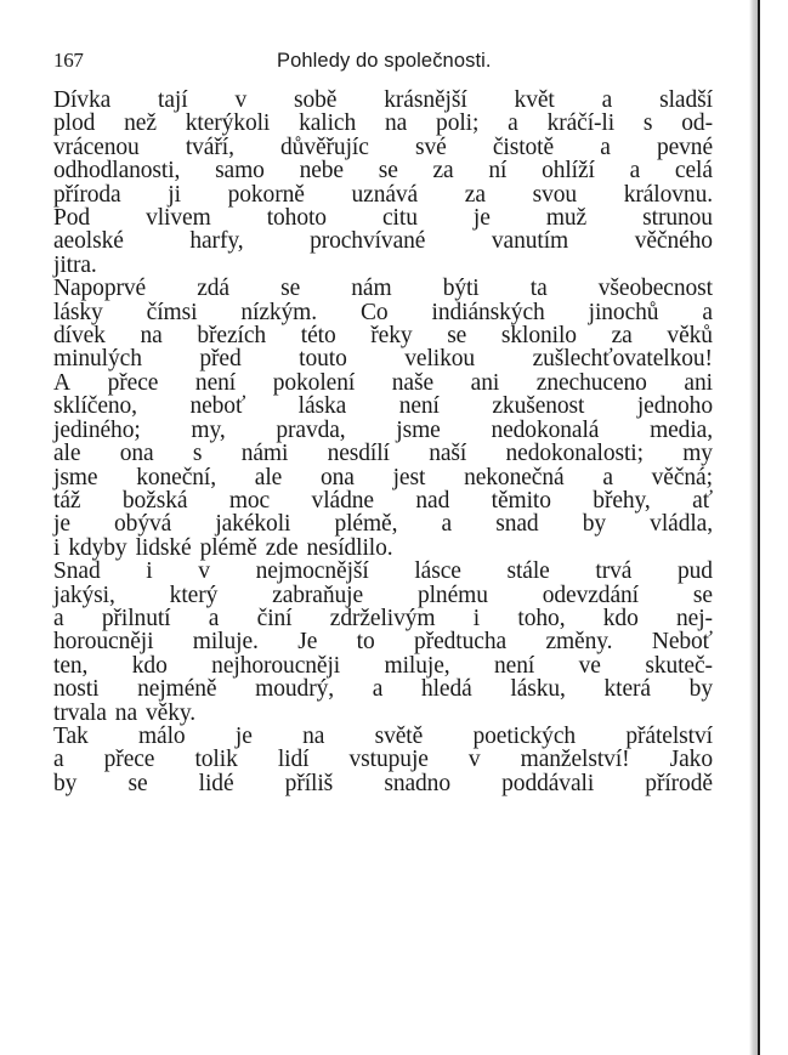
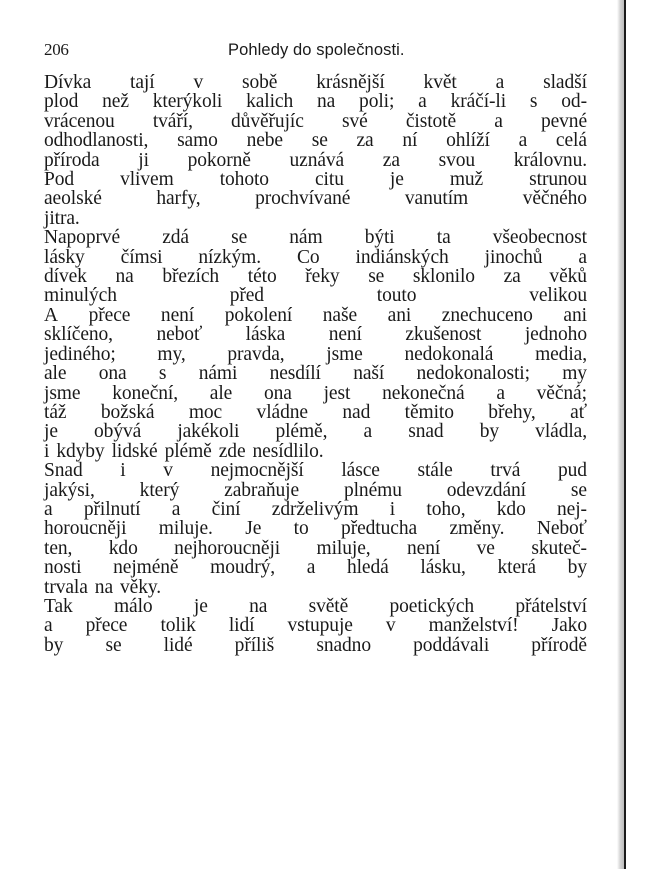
- 167
+ 206
  Pohledy do společnosti.
  Dívka
  tají
  v
  sobě
  krásnější
  květ
  a
  sladší
  plod
  než
  kterýkoli
  kalich
  na
  poli;
  a
  kráčí-li
  s
  od-
  vrácenou
  tváří,
  důvěřujíc
  své
  čistotě
  a
  pevné
  odhodlanosti,
  samo
  nebe
  se
  za
  ní
  ohlíží
  a
  celá
  příroda
  ji
  pokorně
  uznává
  za
  svou
  královnu.
  Pod
  vlivem
  tohoto
  citu
  je
  muž
  strunou
  aeolské
  harfy,
  prochvívané
  vanutím
  věčného
  jitra.
  Napoprvé
  zdá
  se
  nám
  býti
  ta
  všeobecnost
  lásky
  čímsi
  nízkým.
  Co
  indiánských
  jinochů
  a
  dívek
  na
  březích
  této
  řeky
  se
  sklonilo
  za
  věků
  minulých
  před
  touto
  velikou
- zušlechťovatelkou!
  A
  přece
  není
  pokolení
  naše
  ani
  znechuceno
  ani
  sklíčeno,
  neboť
  láska
  není
  zkušenost
  jednoho
  jediného;
  my,
  pravda,
  jsme
  nedokonalá
  media,
  ale
  ona
  s
  námi
  nesdílí
  naší
  nedokonalosti;
  my
  jsme
  koneční,
  ale
  ona
  jest
  nekonečná
  a
  věčná;
  táž
  božská
  moc
  vládne
  nad
  těmito
  břehy,
  ať
  je
  obývá
  jakékoli
  plémě,
  a
  snad
  by
  vládla,
  i
  kdyby
  lidské
  plémě
  zde
  nesídlilo.
  Snad
  i
  v
  nejmocnější
  lásce
  stále
  trvá
  pud
  jakýsi,
  který
  zabraňuje
  plnému
  odevzdání
  se
  a
  přilnutí
  a
  činí
  zdrželivým
  i
  toho,
  kdo
  nej-
  horoucněji
  miluje.
  Je
  to
  předtucha
  změny.
  Neboť
  ten,
  kdo
  nejhoroucněji
  miluje,
  není
  ve
  skuteč-
  nosti
  nejméně
  moudrý,
  a
  hledá
  lásku,
  která
  by
  trvala
  na
  věky.
  Tak
  málo
  je
  na
  světě
  poetických
  přátelství
  a
  přece
  tolik
  lidí
  vstupuje
  v
  manželství!
  Jako
  by
  se
  lidé
  příliš
  snadno
  poddávali
  přírodě
